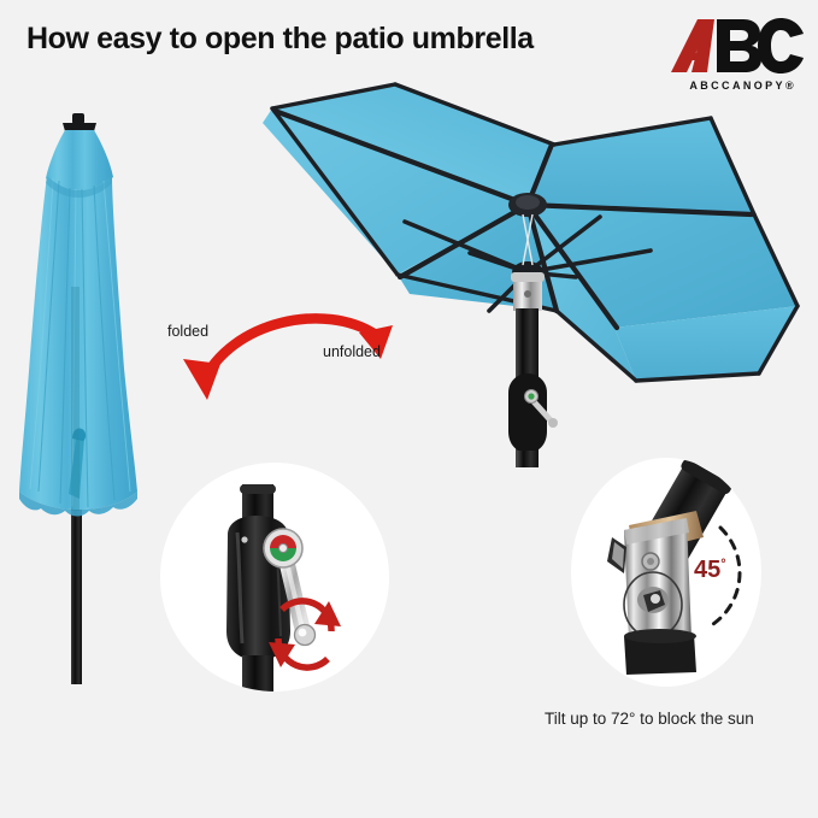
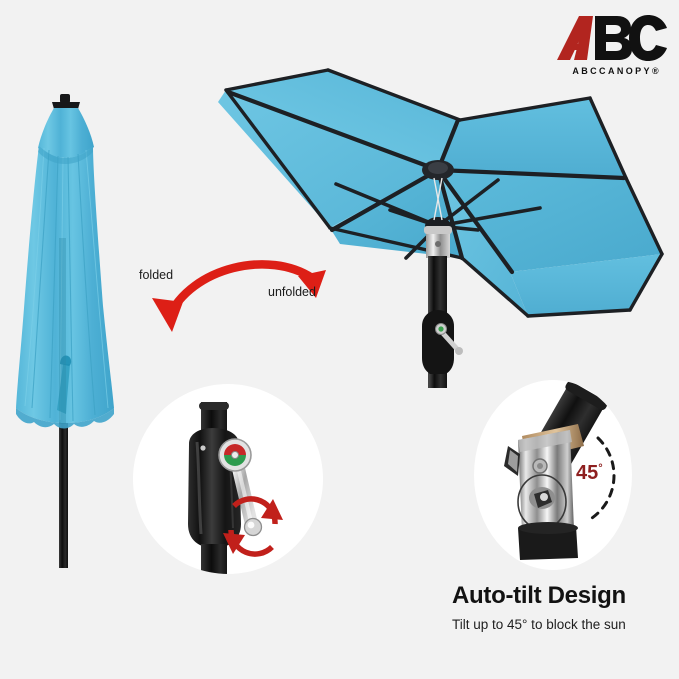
- How easy to open the patio umbrella
  ABCCANOPY®
  folded
  unfolded
  45°
+ Auto-tilt Design
- Tilt up to 72° to block the sun
+ Tilt up to 45° to block the sun
